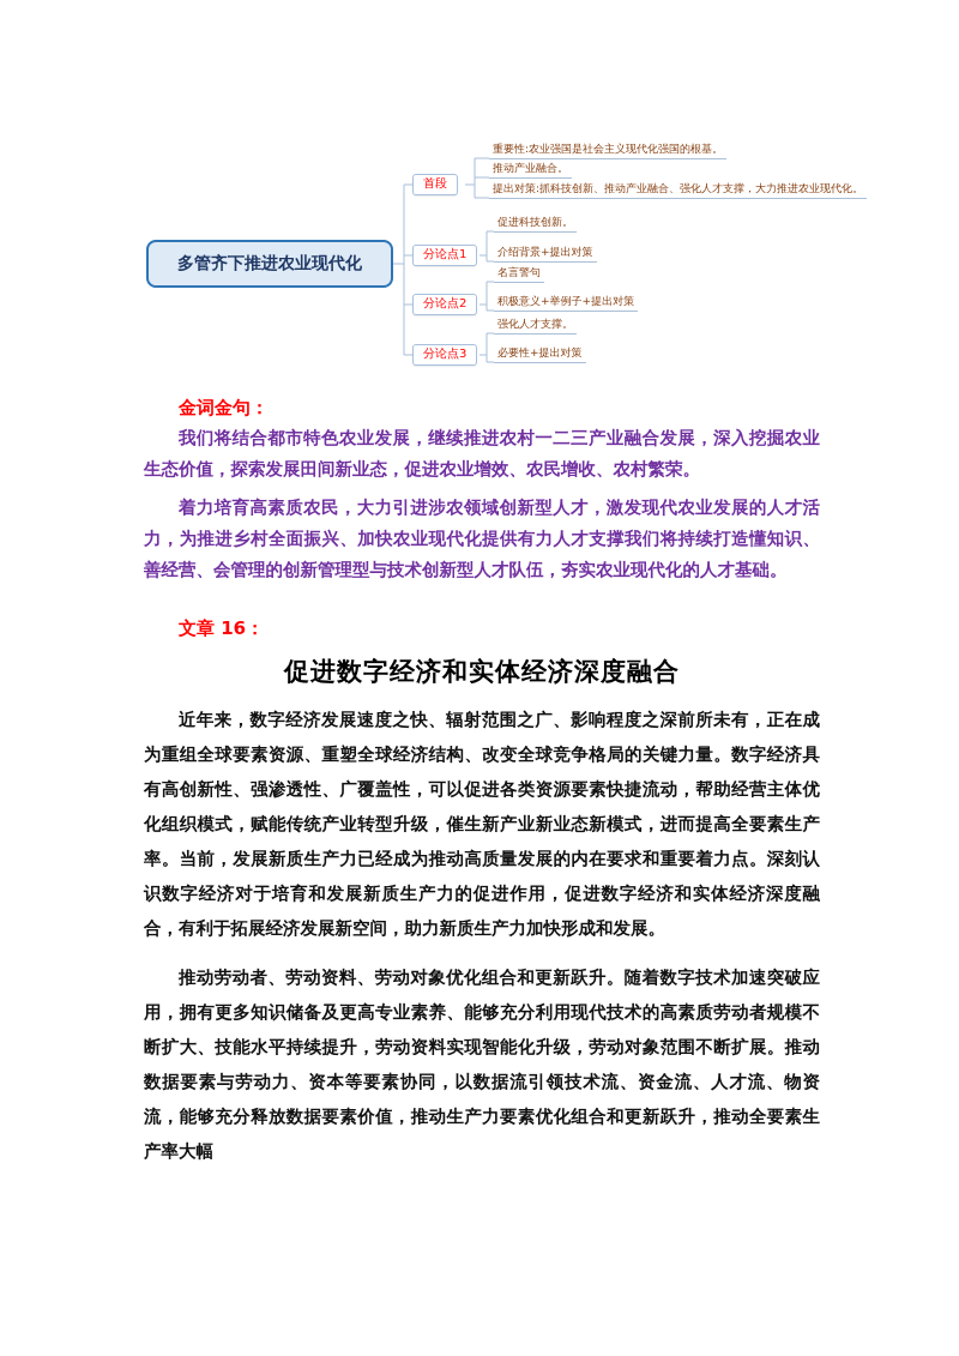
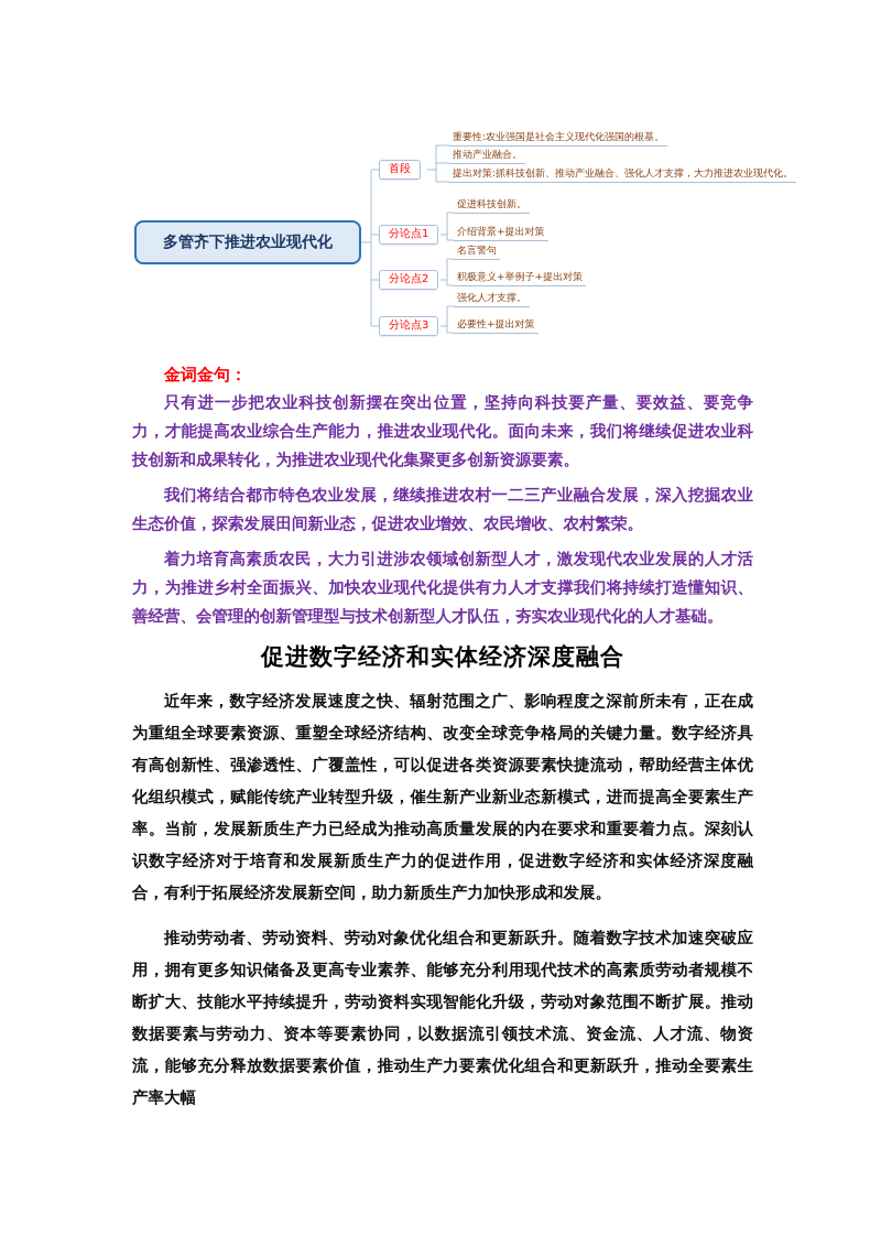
  多管齐下推进农业现代化
  首段
  分论点1
  分论点2
  分论点3
  重要性:农业强国是社会主义现代化强国的根基。
  推动产业融合。
  提出对策:抓科技创新、推动产业融合、强化人才支撑，大力推进农业现代化。
  促进科技创新。
  介绍背景+提出对策
  名言警句
  积极意义+举例子+提出对策
  强化人才支撑。
  必要性+提出对策
  金词金句：
+ 只有进一步把农业科技创新摆在突出位置，坚持向科技要产量、要效益、要竞争力，才能提高农业综合生产能力，推进农业现代化。面向未来，我们将继续促进农业科技创新和成果转化，为推进农业现代化集聚更多创新资源要素。
  我们将结合都市特色农业发展，继续推进农村一二三产业融合发展，深入挖掘农业生态价值，探索发展田间新业态，促进农业增效、农民增收、农村繁荣。
  着力培育高素质农民，大力引进涉农领域创新型人才，激发现代农业发展的人才活力，为推进乡村全面振兴、加快农业现代化提供有力人才支撑我们将持续打造懂知识、善经营、会管理的创新管理型与技术创新型人才队伍，夯实农业现代化的人才基础。
- 文章 16：
  促进数字经济和实体经济深度融合
  近年来，数字经济发展速度之快、辐射范围之广、影响程度之深前所未有，正在成为重组全球要素资源、重塑全球经济结构、改变全球竞争格局的关键力量。数字经济具有高创新性、强渗透性、广覆盖性，可以促进各类资源要素快捷流动，帮助经营主体优化组织模式，赋能传统产业转型升级，催生新产业新业态新模式，进而提高全要素生产率。当前，发展新质生产力已经成为推动高质量发展的内在要求和重要着力点。深刻认识数字经济对于培育和发展新质生产力的促进作用，促进数字经济和实体经济深度融合，有利于拓展经济发展新空间，助力新质生产力加快形成和发展。
  推动劳动者、劳动资料、劳动对象优化组合和更新跃升。随着数字技术加速突破应用，拥有更多知识储备及更高专业素养、能够充分利用现代技术的高素质劳动者规模不断扩大、技能水平持续提升，劳动资料实现智能化升级，劳动对象范围不断扩展。推动数据要素与劳动力、资本等要素协同，以数据流引领技术流、资金流、人才流、物资流，能够充分释放数据要素价值，推动生产力要素优化组合和更新跃升，推动全要素生产率大幅
